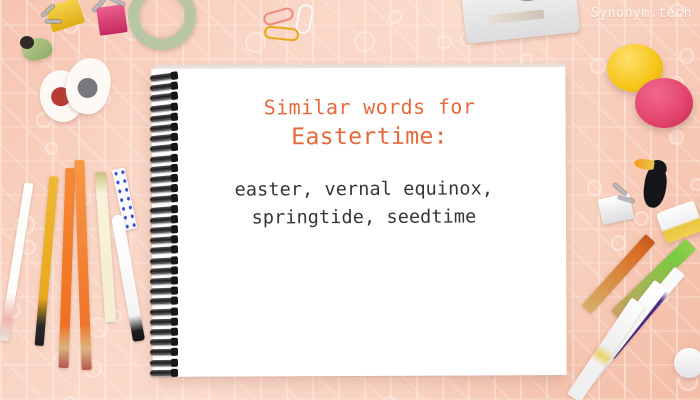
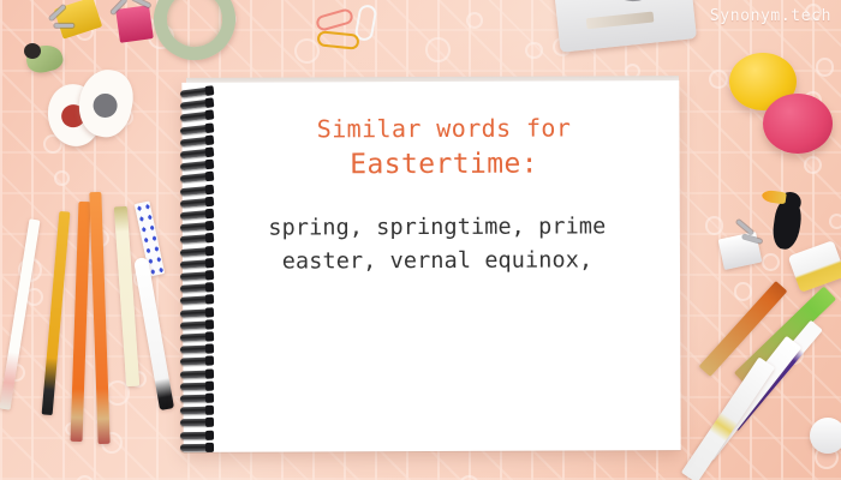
  Similar words for
  Eastertime:
+ spring, springtime, prime
  easter, vernal equinox,
- springtide, seedtime
  Synonym.tech
